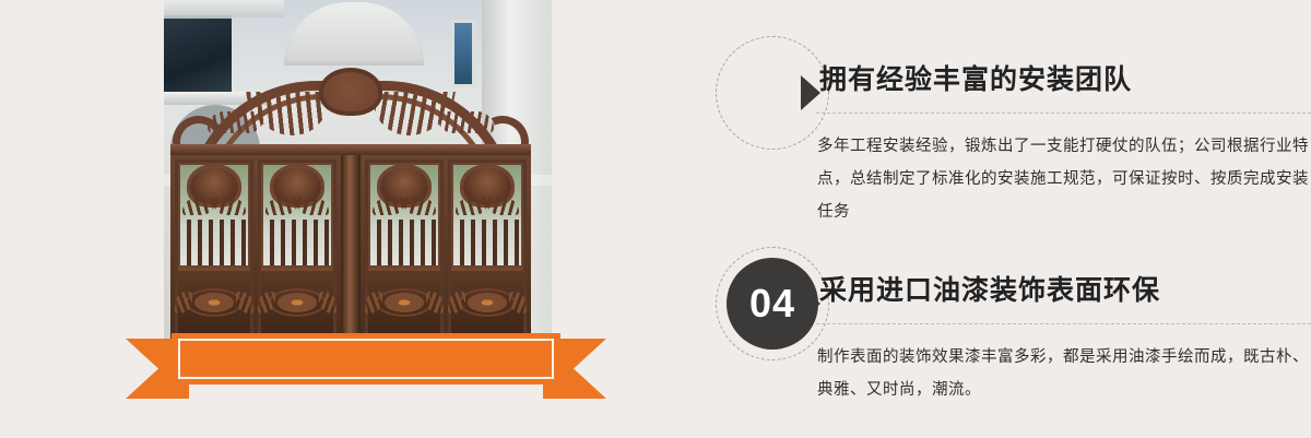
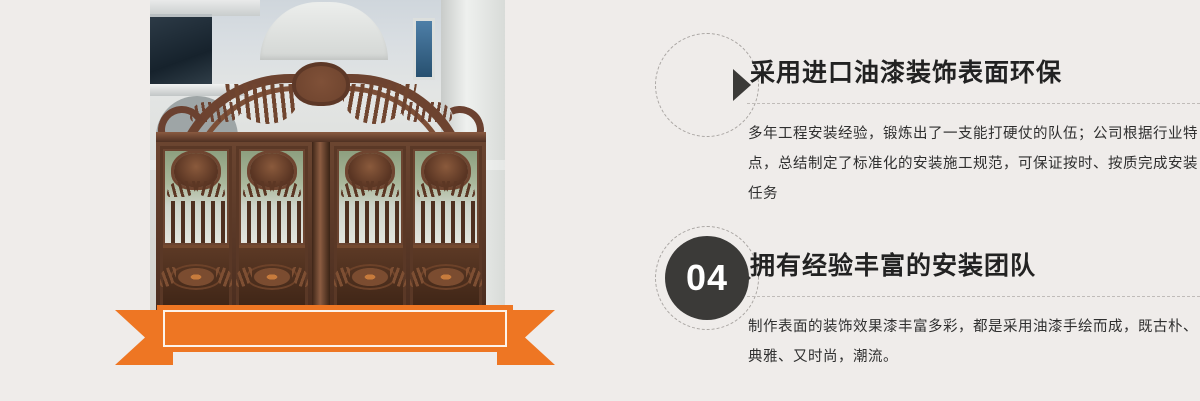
- 拥有经验丰富的安装团队
+ 采用进口油漆装饰表面环保
  多年工程安装经验，锻炼出了一支能打硬仗的队伍；公司根据行业特点，总结制定了标准化的安装施工规范，可保证按时、按质完成安装任务
  04
- 采用进口油漆装饰表面环保
+ 拥有经验丰富的安装团队
  制作表面的装饰效果漆丰富多彩，都是采用油漆手绘而成，既古朴、典雅、又时尚，潮流。
